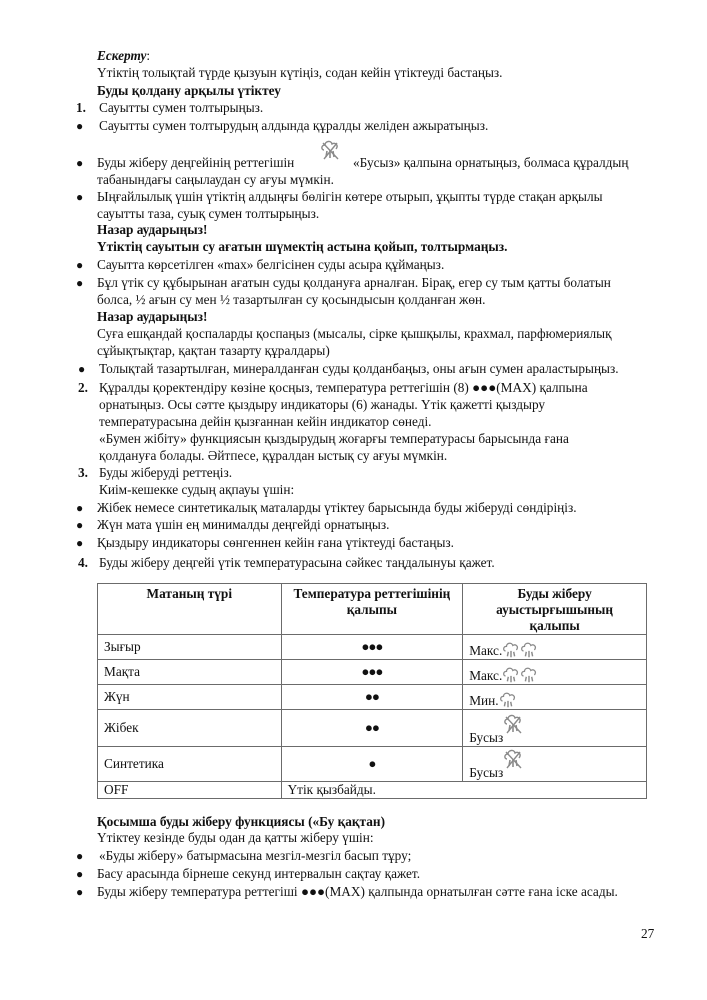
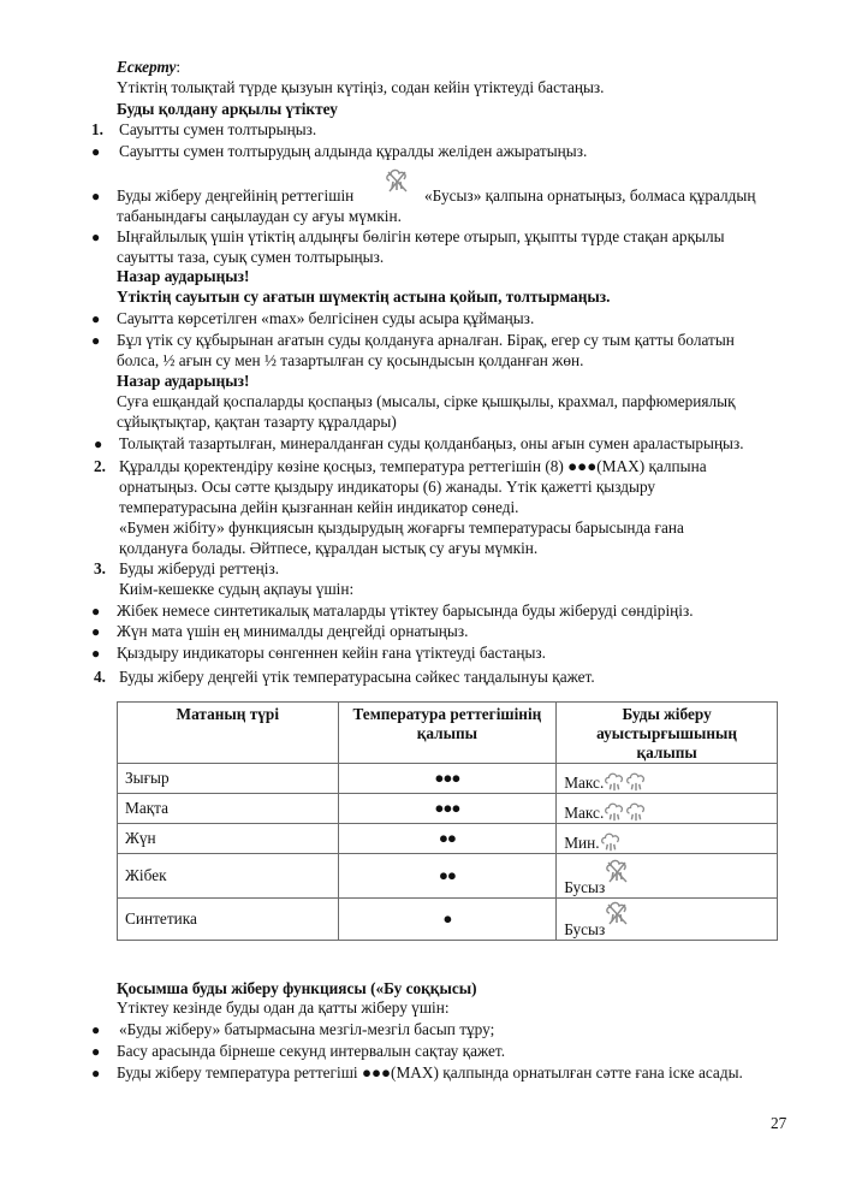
  Ескерту:
  Үтіктің толықтай түрде қызуын күтіңіз, содан кейін үтіктеуді бастаңыз.
  Буды қолдану арқылы үтіктеу
  1.
  Сауытты сумен толтырыңыз.
  ●
  Сауытты сумен толтырудың алдында құралды желіден ажыратыңыз.
  ●
  Буды жіберу деңгейінің реттегішін
  «Бусыз» қалпына орнатыңыз, болмаса құралдың
  табанындағы саңылаудан су ағуы мүмкін.
  ●
  Ыңғайлылық үшін үтіктің алдыңғы бөлігін көтере отырып, ұқыпты түрде стақан арқылы
  сауытты таза, суық сумен толтырыңыз.
  Назар аударыңыз!
  Үтіктің сауытын су ағатын шүмектің астына қойып, толтырмаңыз.
  ●
  Сауытта көрсетілген «max» белгісінен суды асыра құймаңыз.
  ●
  Бұл үтік су құбырынан ағатын суды қолдануға арналған. Бірақ, егер су тым қатты болатын
  болса, ½ ағын су мен ½ тазартылған су қосындысын қолданған жөн.
  Назар аударыңыз!
  Суға ешқандай қоспаларды қоспаңыз (мысалы, сірке қышқылы, крахмал, парфюмериялық
  сұйықтықтар, қақтан тазарту құралдары)
  ●
  Толықтай тазартылған, минералданған суды қолданбаңыз, оны ағын сумен араластырыңыз.
  2.
  Құралды қоректендіру көзіне қосңыз, температура реттегішін (8) ●●●(MAX) қалпына
  орнатыңыз. Осы сәтте қыздыру индикаторы (6) жанады. Үтік қажетті қыздыру
  температурасына дейін қызғаннан кейін индикатор сөнеді.
  «Бумен жібіту» функциясын қыздырудың жоғарғы температурасы барысында ғана
  қолдануға болады. Әйтпесе, құралдан ыстық су ағуы мүмкін.
  3.
  Буды жіберуді реттеңіз.
  Киім-кешекке судың ақпауы үшін:
  ●
  Жібек немесе синтетикалық маталарды үтіктеу барысында буды жіберуді сөндіріңіз.
  ●
  Жүн мата үшін ең минималды деңгейді орнатыңыз.
  ●
  Қыздыру индикаторы сөнгеннен кейін ғана үтіктеуді бастаңыз.
  4.
  Буды жіберу деңгейі үтік температурасына сәйкес таңдалынуы қажет.
  Матаның түрі	Температура реттегішініңқалыпы	Буды жіберуауыстырғышыныңқалыпы
  Зығыр	●●●	Макс.
  Мақта	●●●	Макс.
  Жүн	●●	Мин.
  Жібек	●●	Бусыз
  Синтетика	●	Бусыз
- OFF	Үтік қызбайды.
- Қосымша буды жіберу функциясы («Бу қақтан)
+ Қосымша буды жіберу функциясы («Бу соққысы)
  Үтіктеу кезінде буды одан да қатты жіберу үшін:
  ●
  «Буды жіберу» батырмасына мезгіл-мезгіл басып тұру;
  ●
  Басу арасында бірнеше секунд интервалын сақтау қажет.
  ●
  Буды жіберу температура реттегіші ●●●(MAX) қалпында орнатылған сәтте ғана іске асады.
  27
